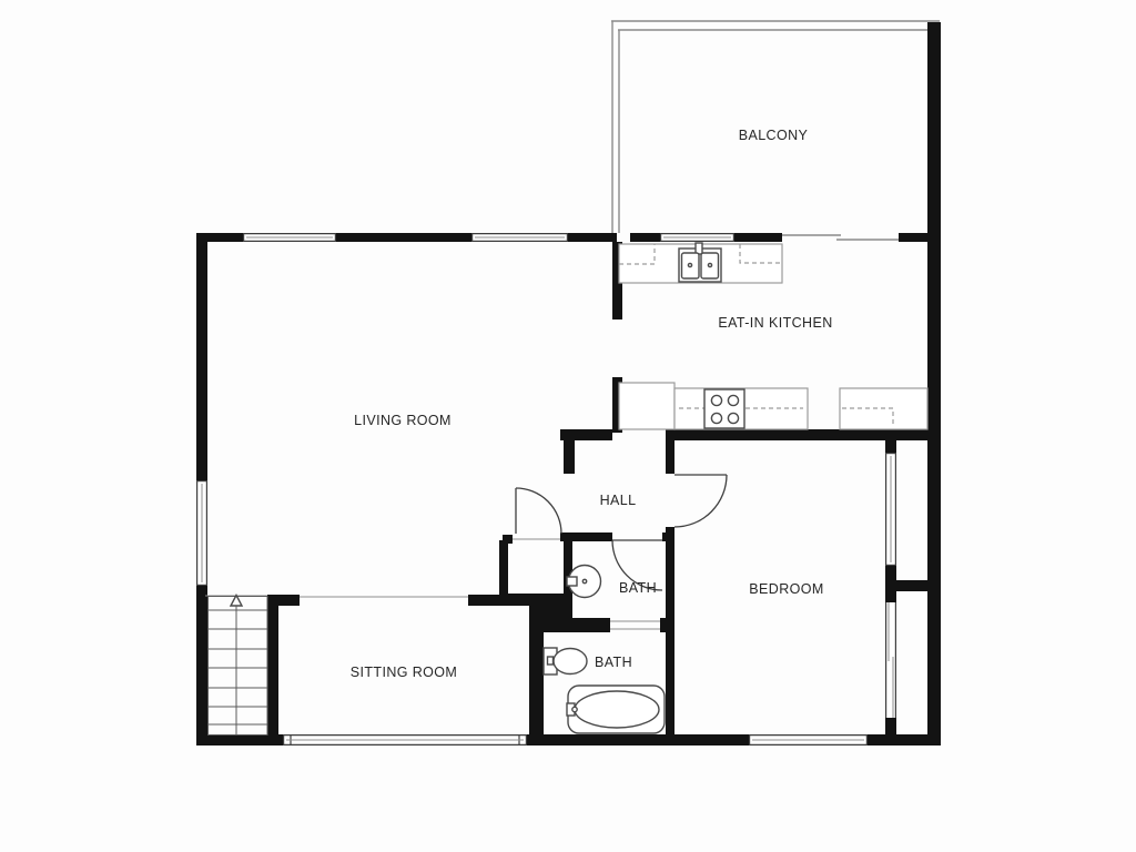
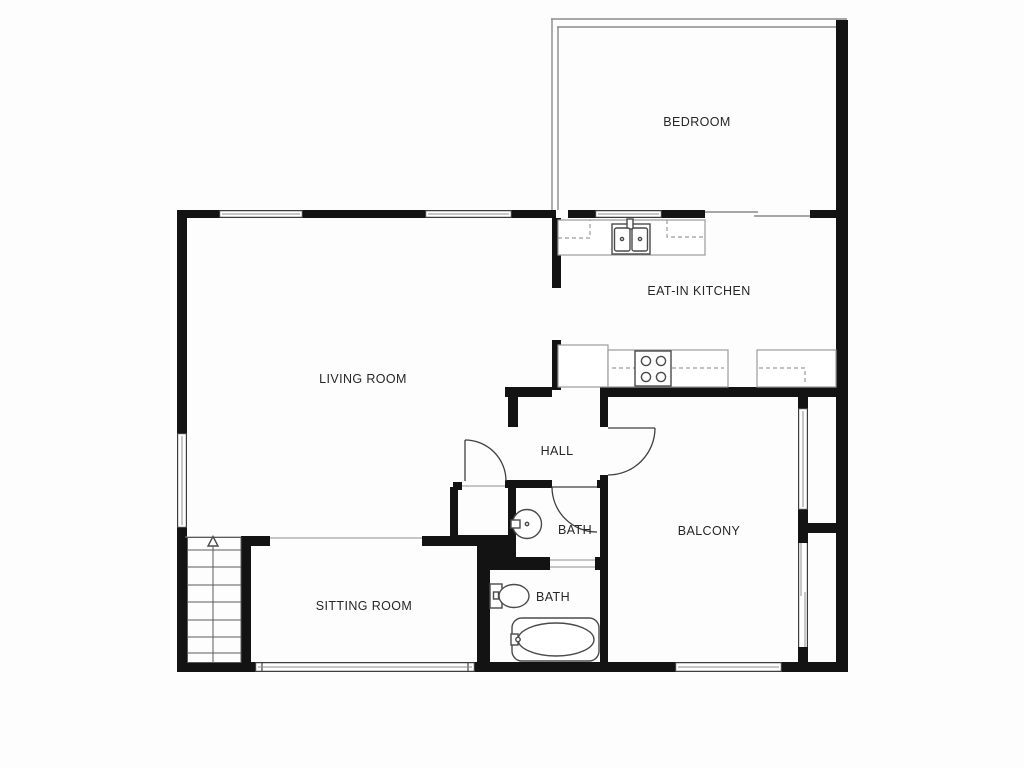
- BALCONY
+ BEDROOM
  EAT-IN KITCHEN
  LIVING ROOM
  HALL
  BATH
- BEDROOM
+ BALCONY
  BATH
  SITTING ROOM
